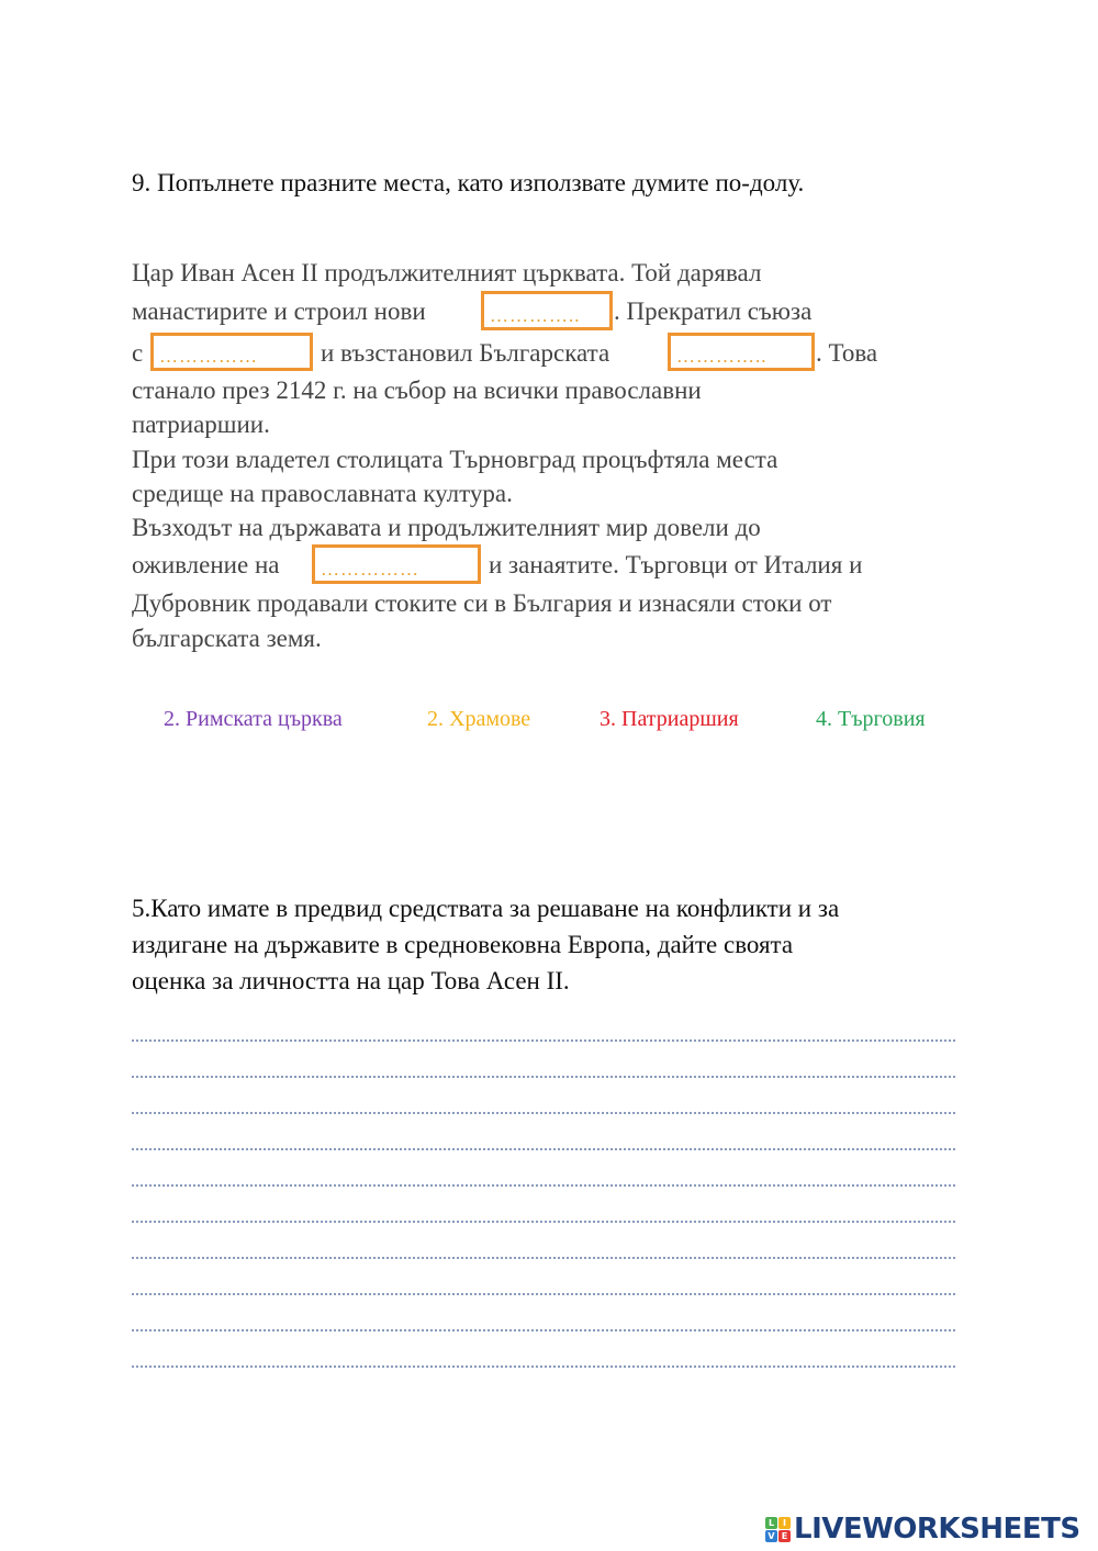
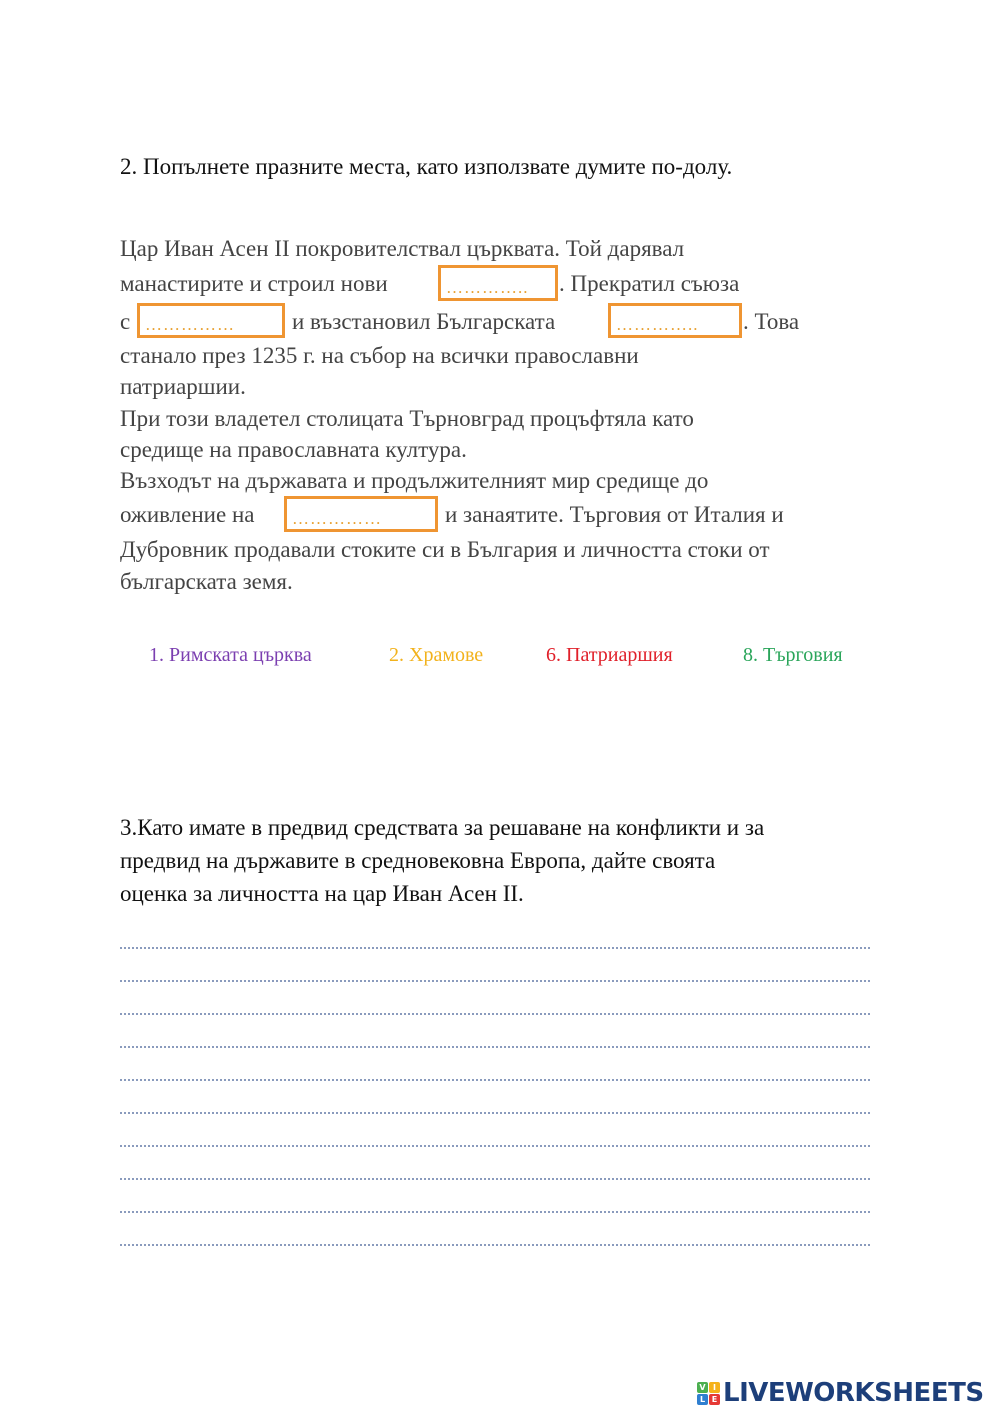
- 9. Попълнете празните места, като използвате думите по-долу.
+ 2. Попълнете празните места, като използвате думите по-долу.
- Цар Иван Асен II продължителният църквата. Той дарявал
+ Цар Иван Асен II покровителствал църквата. Той дарявал
  манастирите и строил нови
  …………..
  . Прекратил съюза
  с
  ……………
  и възстановил Българската
  …………..
  . Това
- станало през 2142 г. на събор на всички православни
+ станало през 1235 г. на събор на всички православни
  патриаршии.
- При този владетел столицата Търновград процъфтяла места
+ При този владетел столицата Търновград процъфтяла като
  средище на православната култура.
- Възходът на държавата и продължителният мир довели до
+ Възходът на държавата и продължителният мир средище до
  оживление на
  ……………
- и занаятите. Търговци от Италия и
+ и занаятите. Търговия от Италия и
- Дубровник продавали стоките си в България и изнасяли стоки от
+ Дубровник продавали стоките си в България и личността стоки от
  българската земя.
- 2. Римската църква
+ 1. Римската църква
  2. Храмове
- 3. Патриаршия
+ 6. Патриаршия
- 4. Търговия
+ 8. Търговия
- 5.Като имате в предвид средствата за решаване на конфликти и за
+ 3.Като имате в предвид средствата за решаване на конфликти и за
- издигане на държавите в средновековна Европа, дайте своята
+ предвид на държавите в средновековна Европа, дайте своята
- оценка за личността на цар Това Асен II.
+ оценка за личността на цар Иван Асен II.
- L
+ V
  I
- V
+ L
  E
  LIVEWORKSHEETS
